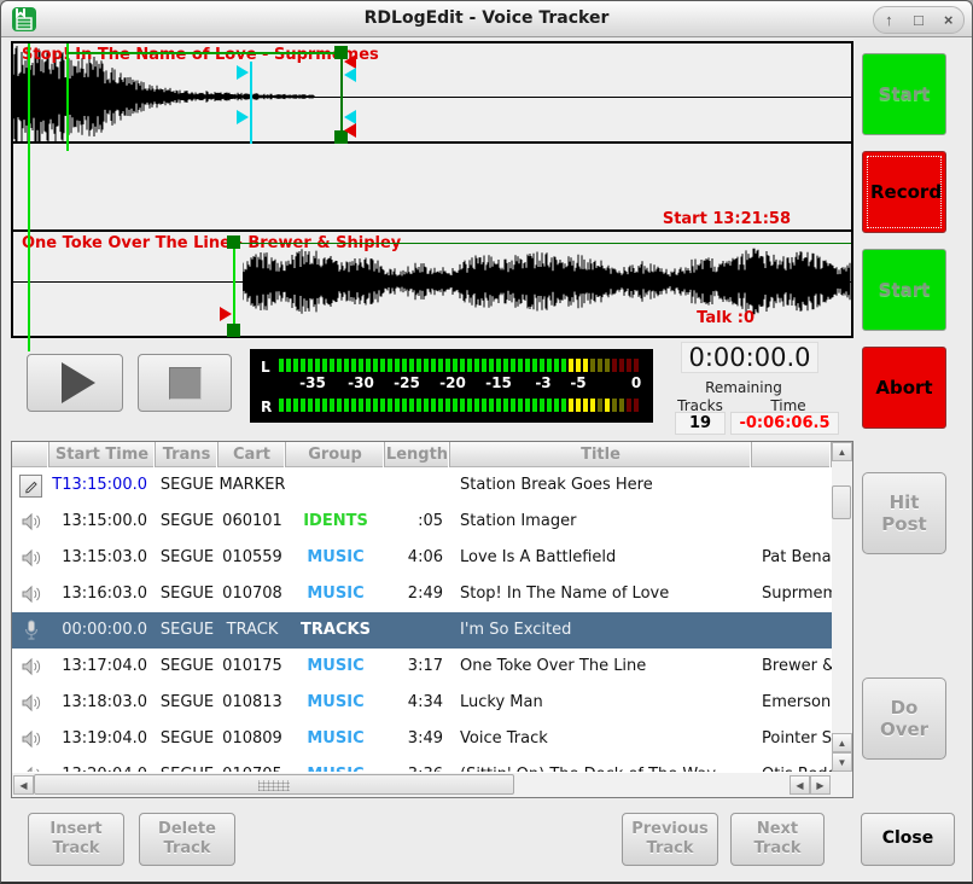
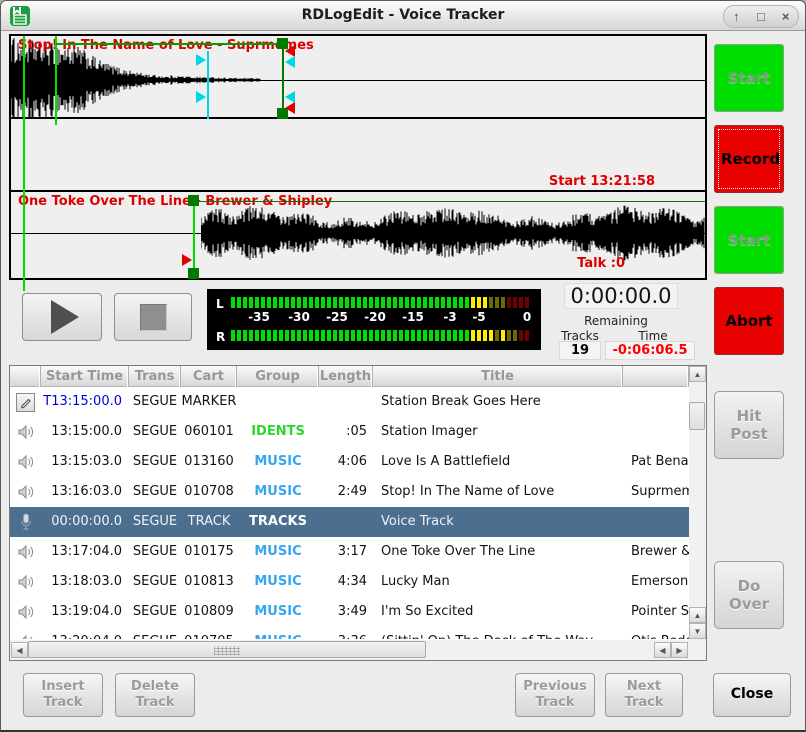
  RDLogEdit - Voice Tracker
  ↑
  □
  ×
  top In The Name of Love - Suprmmes
  Start 13:21:58
  Talk :0
  L
  -35
  -30
  -25
  -20
  -15
  -3
  -5
  0
  R
  0:00:00.0
  Remaining
  Tracks
  Time
  19
  -0:06:06.5
  Start Time
  Trans
  Cart
  Group
  Length
  Title
  T13:15:00.0
  SEGUE
  MARKER
  Station Break Goes Here
  13:15:00.0
  SEGUE
  060101
  IDENTS
  :05
  Station Imager
  13:15:03.0
  SEGUE
- 010559
+ 013160
  MUSIC
  4:06
  Love Is A Battlefield
  Pat Bena
  13:16:03.0
  SEGUE
  010708
  MUSIC
  2:49
  Stop! In The Name of Love
  Suprmem
  00:00:00.0
  SEGUE
  TRACK
  TRACKS
- I'm So Excited
+ Voice Track
  13:17:04.0
  SEGUE
  010175
  MUSIC
  3:17
  One Toke Over The Line
  13:18:03.0
  SEGUE
  010813
  MUSIC
  4:34
  Lucky Man
  13:19:04.0
  SEGUE
  010809
  MUSIC
  3:49
- Voice Track
+ I'm So Excited
  ▲
  ▲
  ▼
  ◀
  ◀
  ▶
  Start
  Record
  Start
  Abort
  Hit Post
  Do Over
  Insert Track
  Delete Track
  Previous Track
  Next Track
  Close
